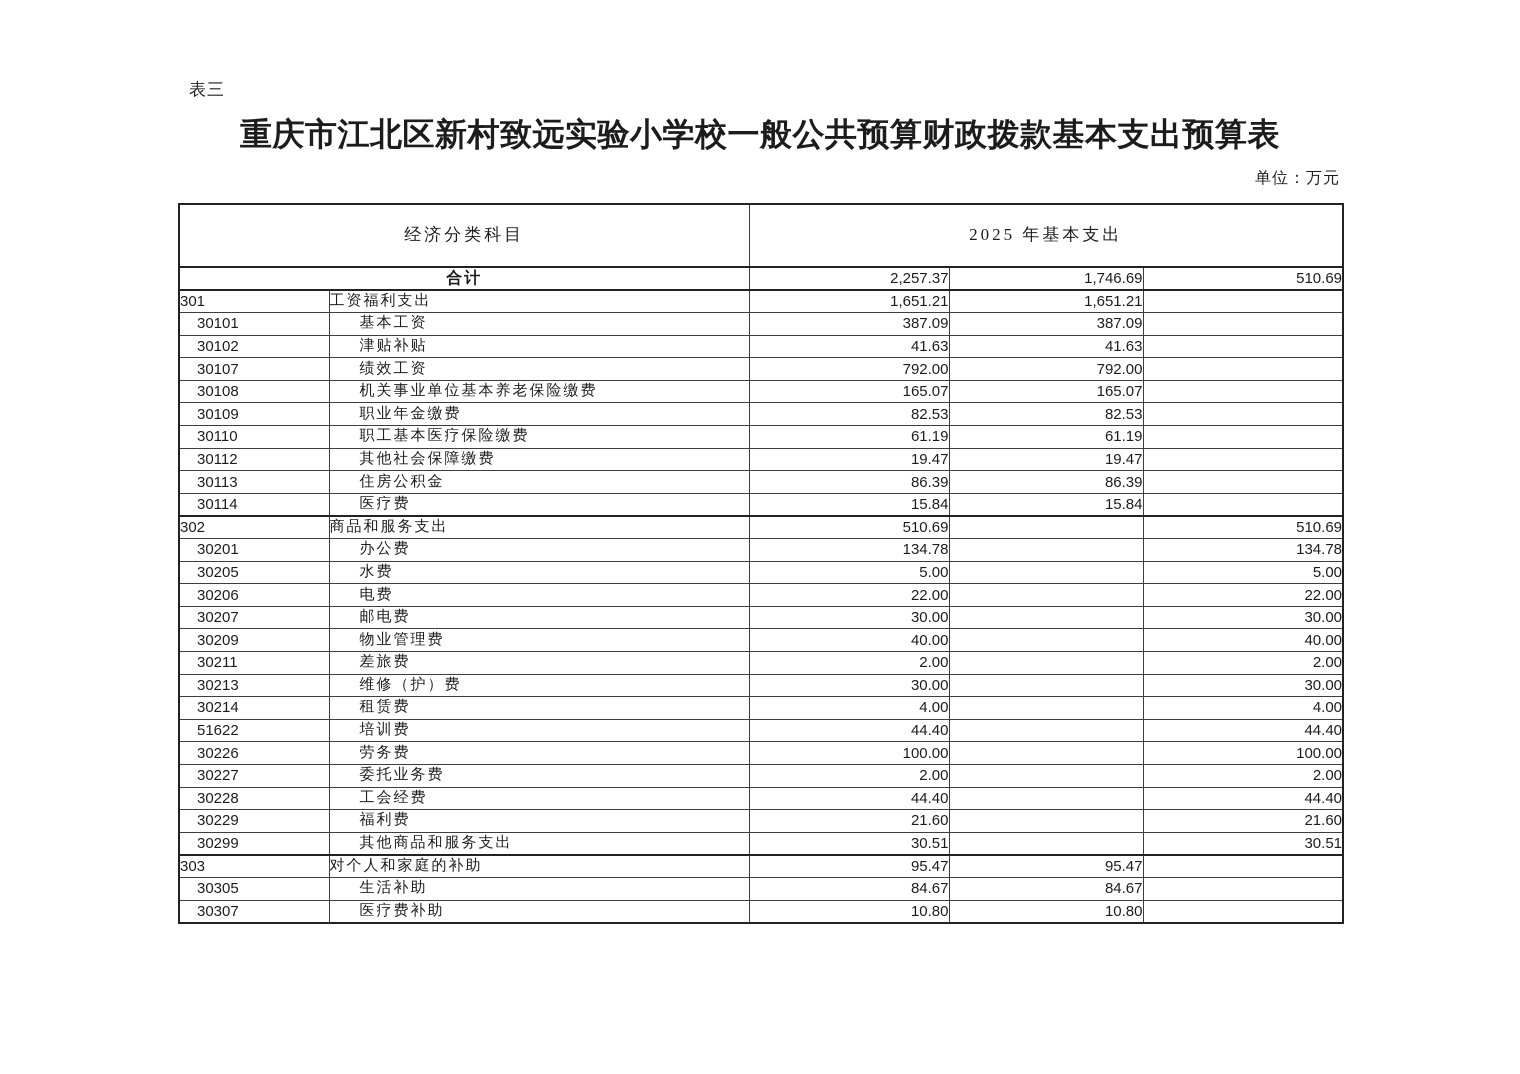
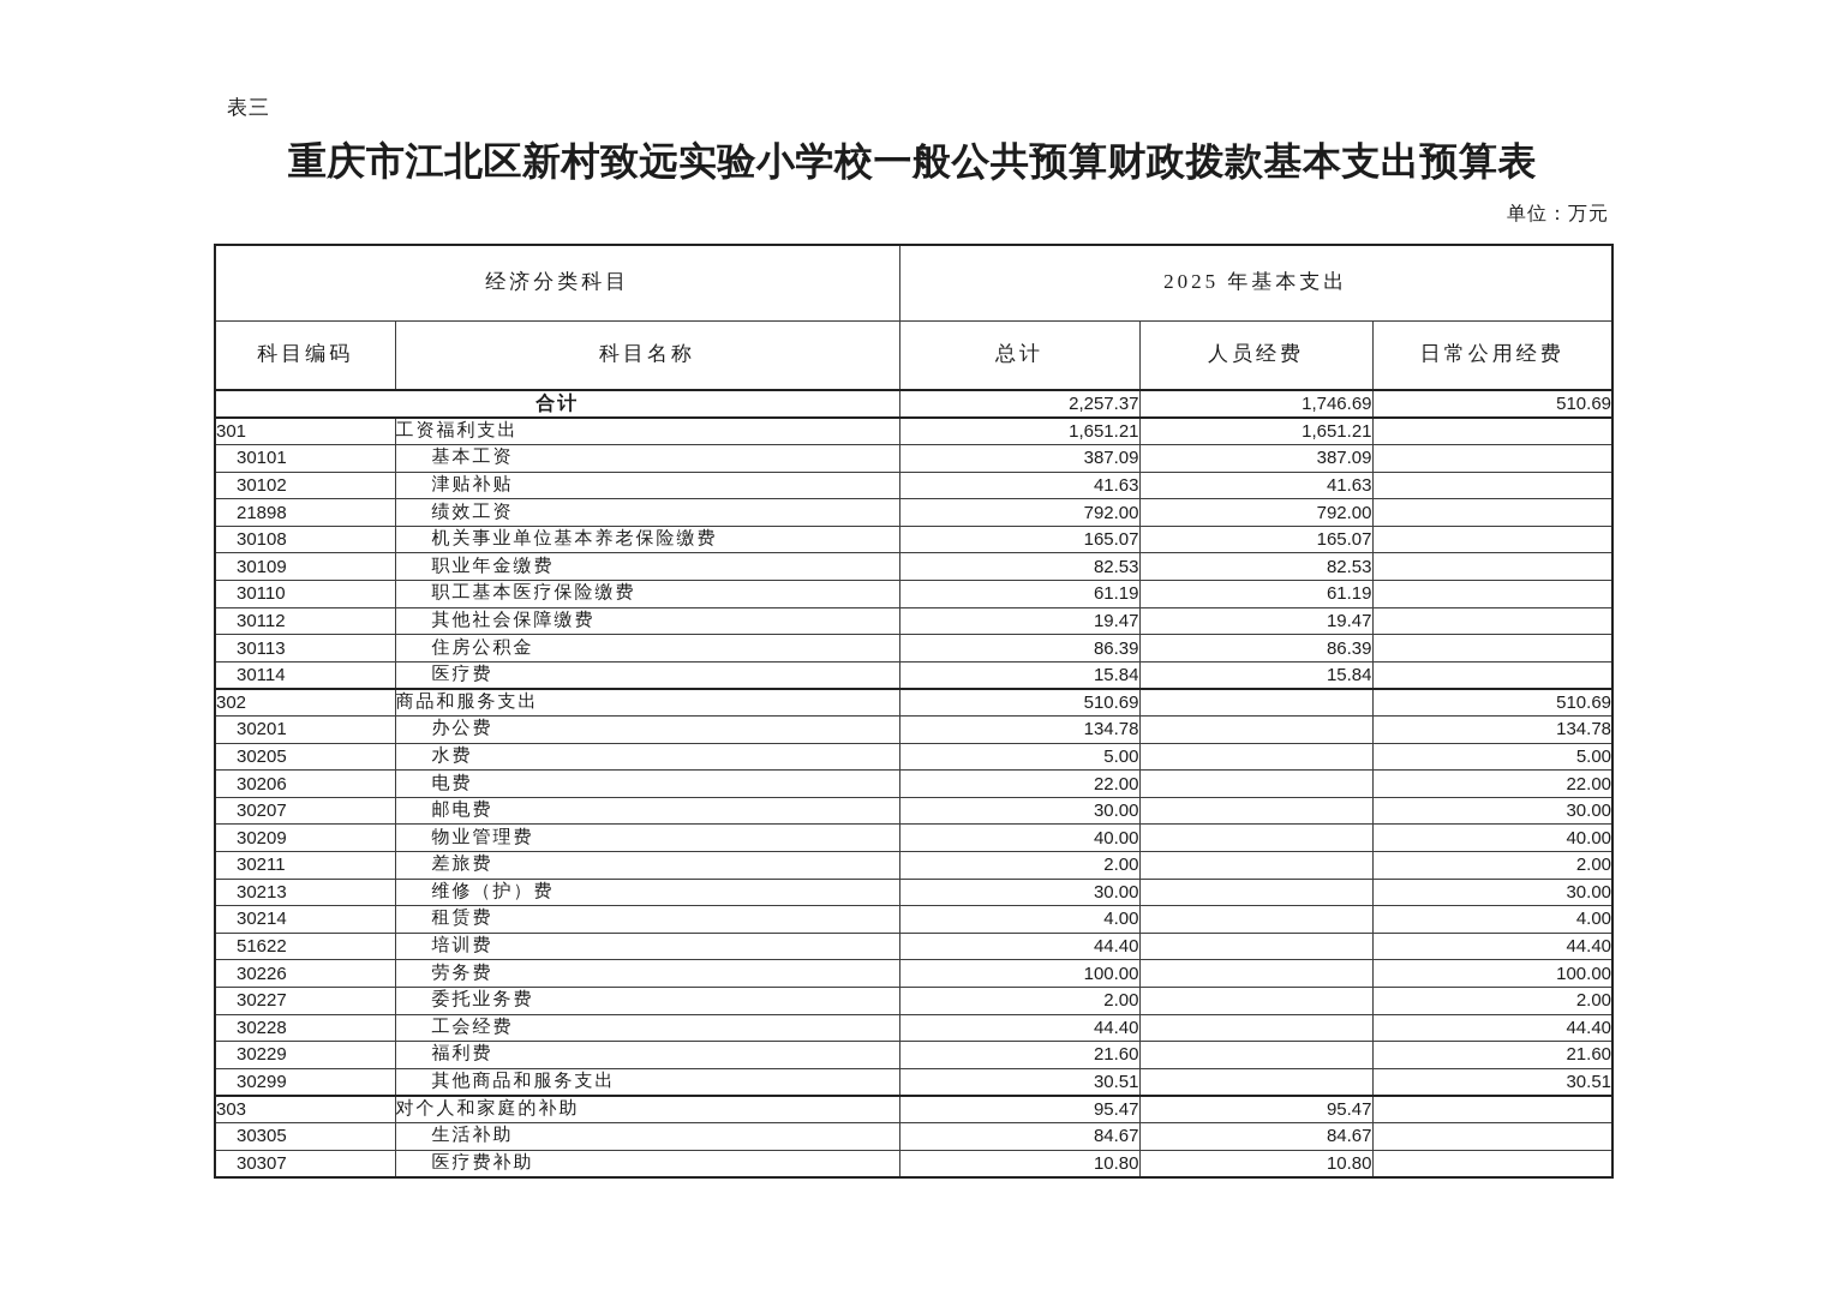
  表三
  重庆市江北区新村致远实验小学校一般公共预算财政拨款基本支出预算表
  单位：万元
  经济分类科目	2025 年基本支出
+ 科目编码	科目名称	总计	人员经费	日常公用经费
  合计	2,257.37	1,746.69	510.69
  301	工资福利支出	1,651.21	1,651.21
  30101	基本工资	387.09	387.09
  30102	津贴补贴	41.63	41.63
- 30107	绩效工资	792.00	792.00
+ 21898	绩效工资	792.00	792.00
  30108	机关事业单位基本养老保险缴费	165.07	165.07
  30109	职业年金缴费	82.53	82.53
  30110	职工基本医疗保险缴费	61.19	61.19
  30112	其他社会保障缴费	19.47	19.47
  30113	住房公积金	86.39	86.39
  30114	医疗费	15.84	15.84
  302	商品和服务支出	510.69		510.69
  30201	办公费	134.78		134.78
  30205	水费	5.00		5.00
  30206	电费	22.00		22.00
  30207	邮电费	30.00		30.00
  30209	物业管理费	40.00		40.00
  30211	差旅费	2.00		2.00
  30213	维修（护）费	30.00		30.00
  30214	租赁费	4.00		4.00
  51622	培训费	44.40		44.40
  30226	劳务费	100.00		100.00
  30227	委托业务费	2.00		2.00
  30228	工会经费	44.40		44.40
  30229	福利费	21.60		21.60
  30299	其他商品和服务支出	30.51		30.51
  303	对个人和家庭的补助	95.47	95.47
  30305	生活补助	84.67	84.67
  30307	医疗费补助	10.80	10.80
